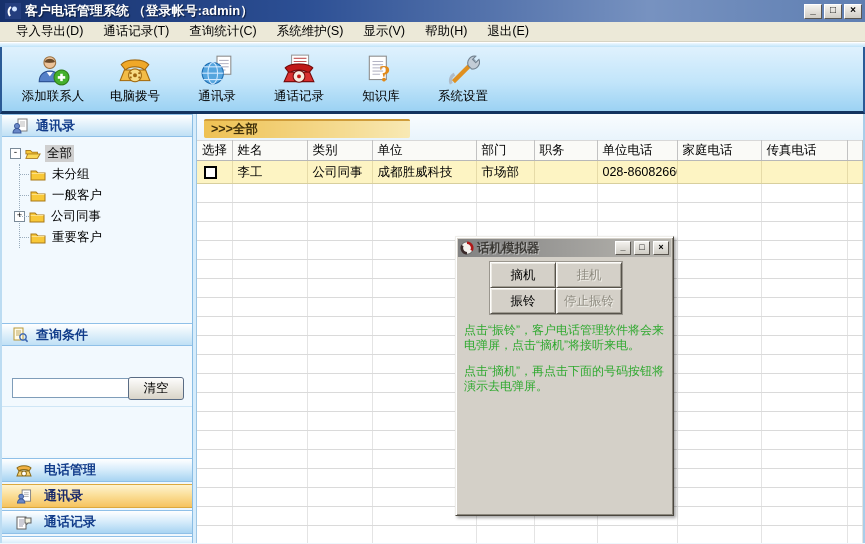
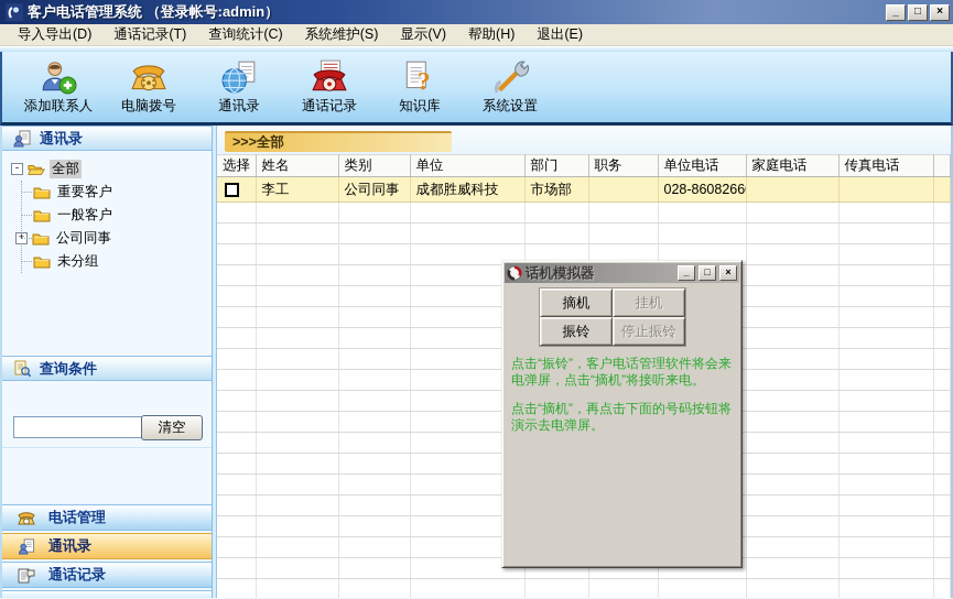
  客户电话管理系统 （登录帐号:admin）
  _
  □
  ×
  导入导出(D)
  通话记录(T)
  查询统计(C)
  系统维护(S)
  显示(V)
  帮助(H)
  退出(E)
  添加联系人
  电脑拨号
  通讯录
  通话记录
  ?
  知识库
  系统设置
  通讯录
  -
  全部
- 未分组
+ 重要客户
  一般客户
  +
  公司同事
- 重要客户
+ 未分组
  查询条件
  清空
  电话管理
  通讯录
  通话记录
  >>>全部
  选择	姓名	类别	单位	部门	职务	单位电话	家庭电话	传真电话
  	李工	公司同事	成都胜威科技	市场部		028-8608266
  话机模拟器
  _
  □
  ×
  摘机
  挂机
  振铃
  停止振铃
  点击“振铃”，客户电话管理软件将会来电弹屏，点击“摘机”将接听来电。
  点击“摘机”，再点击下面的号码按钮将演示去电弹屏。
